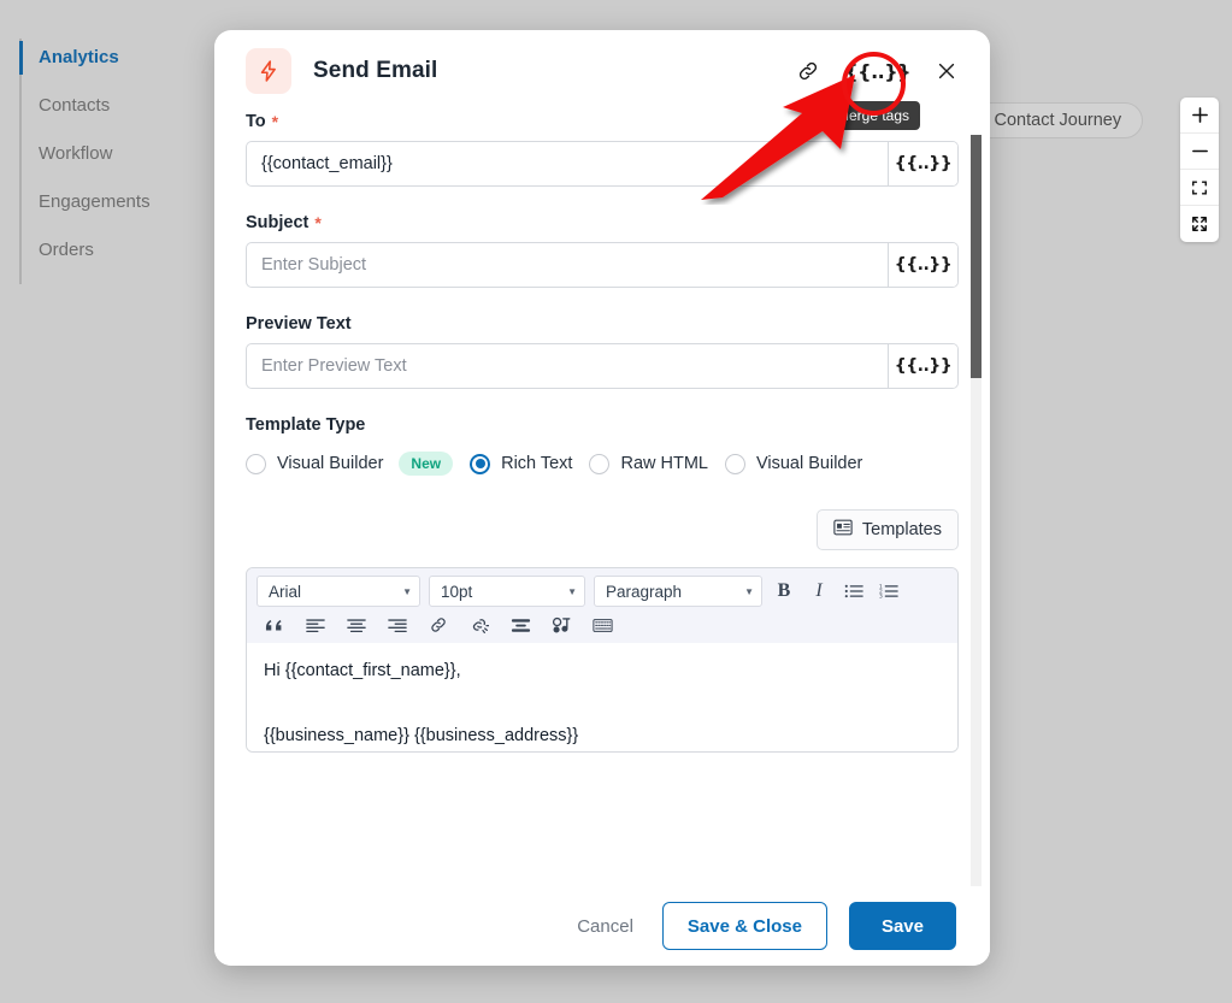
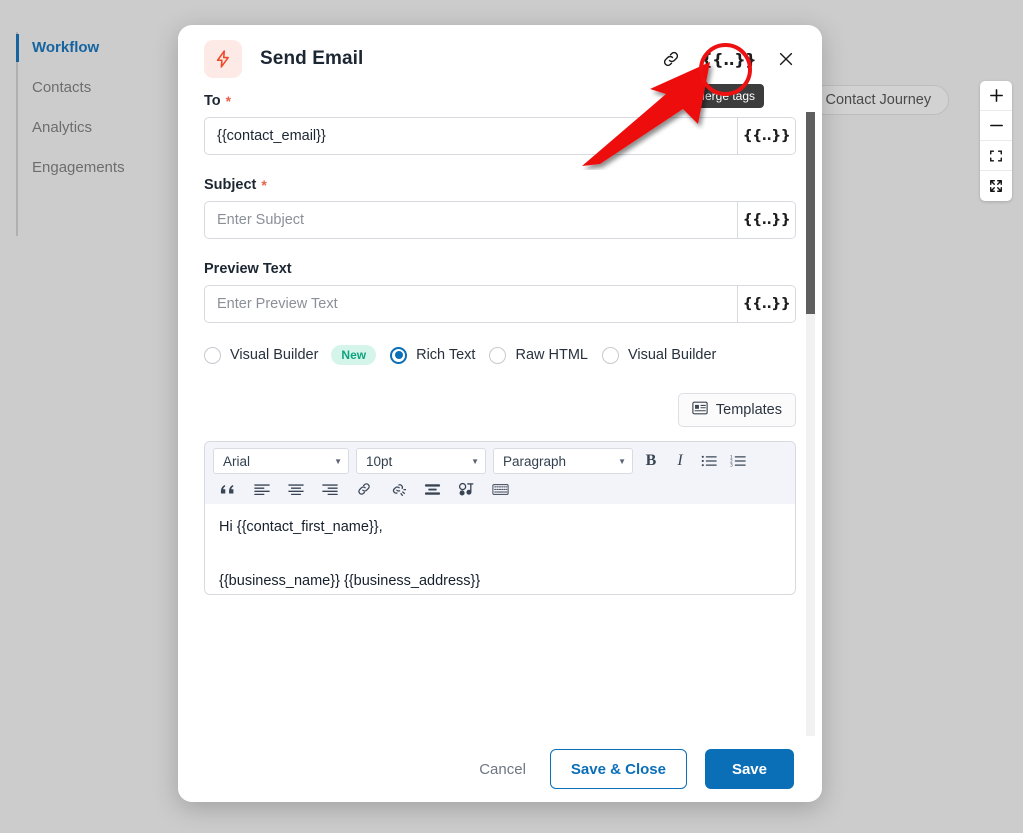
- Analytics
+ Workflow
  Contacts
- Workflow
+ Analytics
  Engagements
- Orders
  Contact Journey
  Send Email
  {{..}}
  To
  *
  {{contact_email}}
  {{..}}
  Subject
  *
  Enter Subject
  {{..}}
  Preview Text
  Enter Preview Text
  {{..}}
- Template Type
  Visual Builder
  New
  Rich Text
  Raw HTML
  Visual Builder
  Templates
  Arial
  ▼
  10pt
  ▼
  Paragraph
  ▼
  B
  I
  Hi {{contact_first_name}},
  {{business_name}} {{business_address}}
  Cancel
  Save & Close
  Save
  erge tags
